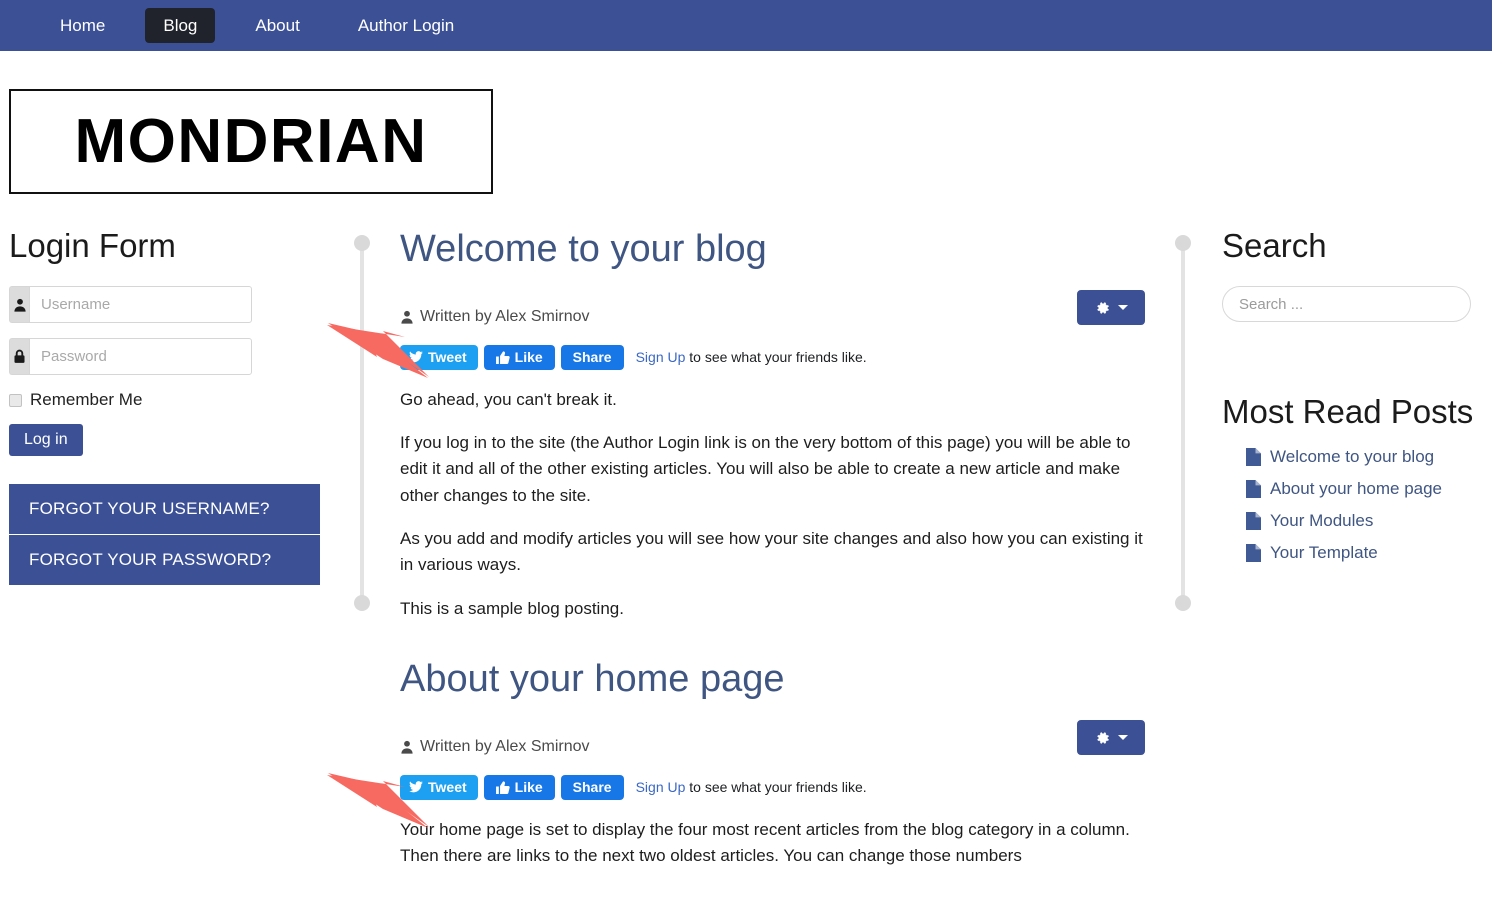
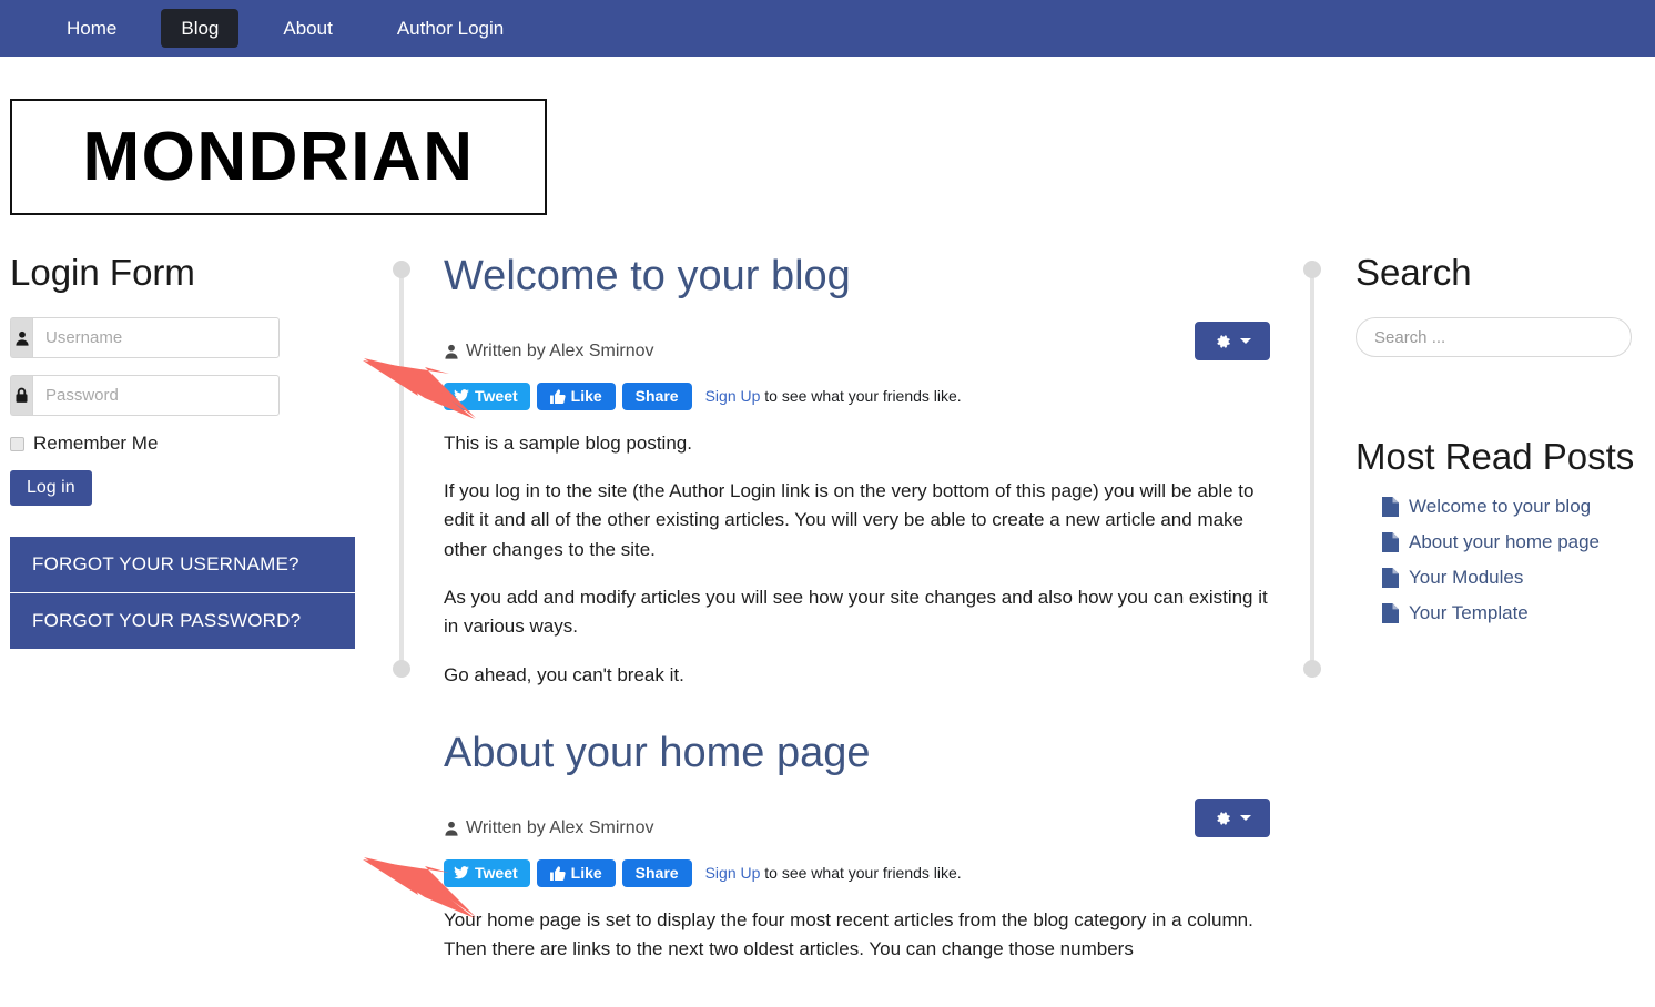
  Home
  Blog
  About
  Author Login
  MONDRIAN
  Login Form
  Username
  Password
  Remember Me
  Log in
  FORGOT YOUR USERNAME?
  FORGOT YOUR PASSWORD?
  Welcome to your blog
  Written by Alex Smirnov
  Tweet
  Like
  Share
  Sign Up to see what your friends like.
- Go ahead, you can't break it.
+ This is a sample blog posting.
- If you log in to the site (the Author Login link is on the very bottom of this page) you will be able to edit it and all of the other existing articles. You will also be able to create a new article and make other changes to the site.
+ If you log in to the site (the Author Login link is on the very bottom of this page) you will be able to edit it and all of the other existing articles. You will very be able to create a new article and make other changes to the site.
  As you add and modify articles you will see how your site changes and also how you can existing it in various ways.
- This is a sample blog posting.
+ Go ahead, you can't break it.
  About your home page
  Written by Alex Smirnov
  Tweet
  Like
  Share
  Sign Up to see what your friends like.
  Your home page is set to display the four most recent articles from the blog category in a column. Then there are links to the next two oldest articles. You can change those numbers
  Search
  Search ...
  Most Read Posts
  Welcome to your blog
  About your home page
  Your Modules
  Your Template
